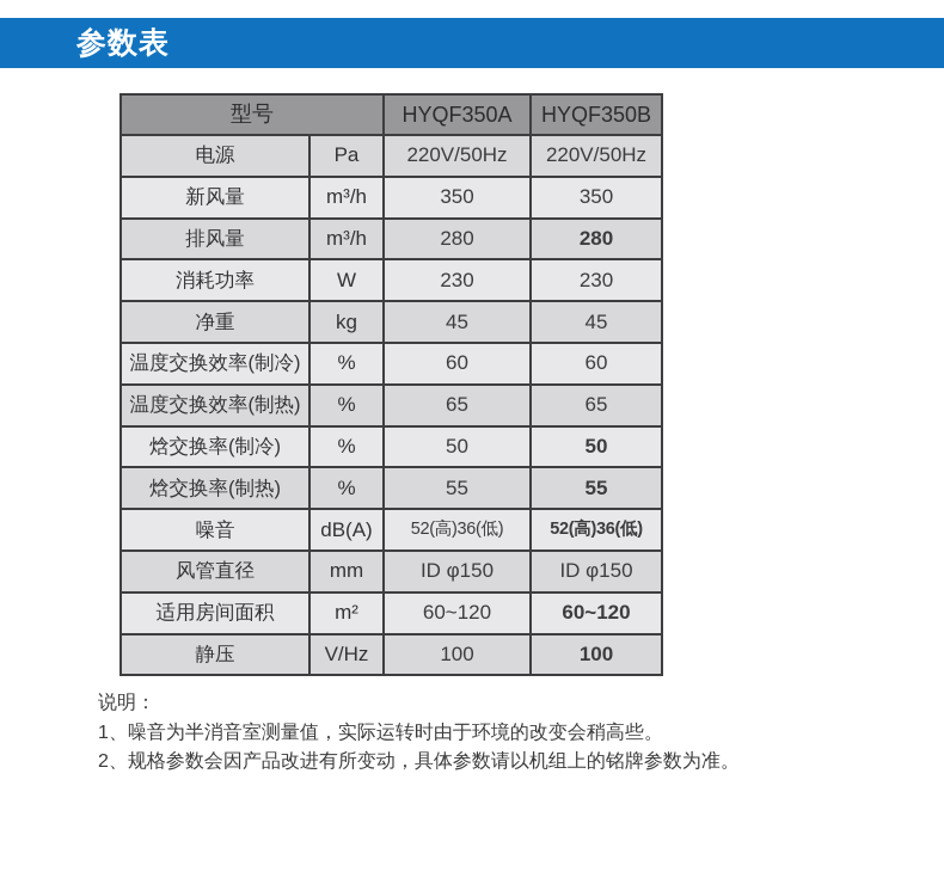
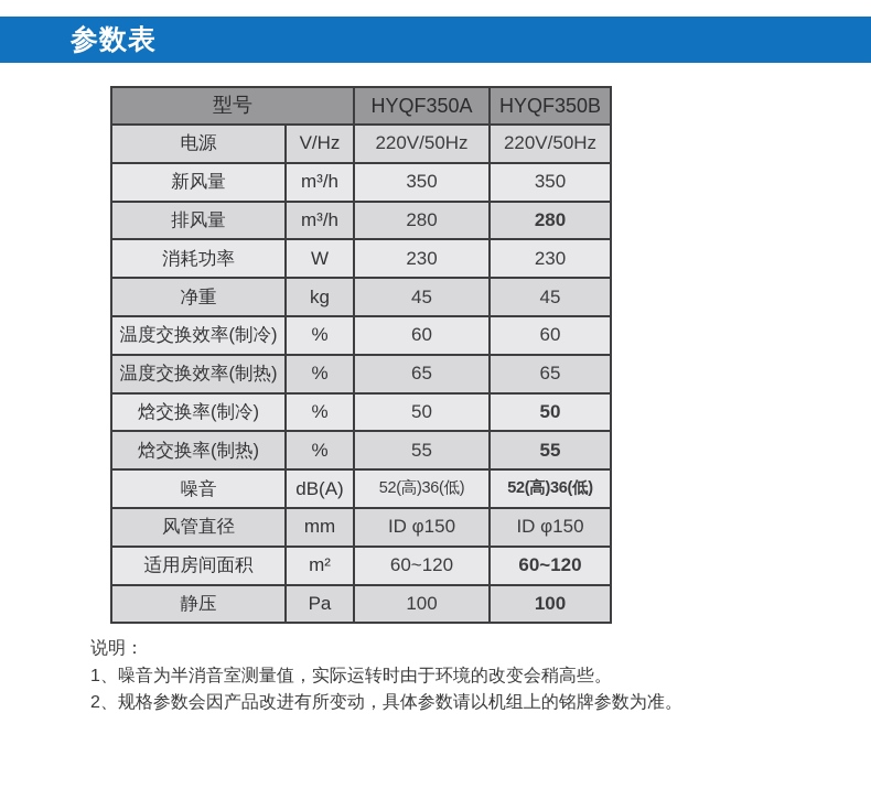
  参数表
  型号	HYQF350A	HYQF350B
- 电源	Pa	220V/50Hz	220V/50Hz
+ 电源	V/Hz	220V/50Hz	220V/50Hz
  新风量	m³/h	350	350
  排风量	m³/h	280	280
  消耗功率	W	230	230
  净重	kg	45	45
  温度交换效率(制冷)	%	60	60
  温度交换效率(制热)	%	65	65
  焓交换率(制冷)	%	50	50
  焓交换率(制热)	%	55	55
  噪音	dB(A)	52(高)36(低)	52(高)36(低)
  风管直径	mm	ID φ150	ID φ150
  适用房间面积	m²	60~120	60~120
- 静压	V/Hz	100	100
+ 静压	Pa	100	100
  说明：
  1、噪音为半消音室测量值，实际运转时由于环境的改变会稍高些。
  2、规格参数会因产品改进有所变动，具体参数请以机组上的铭牌参数为准。
